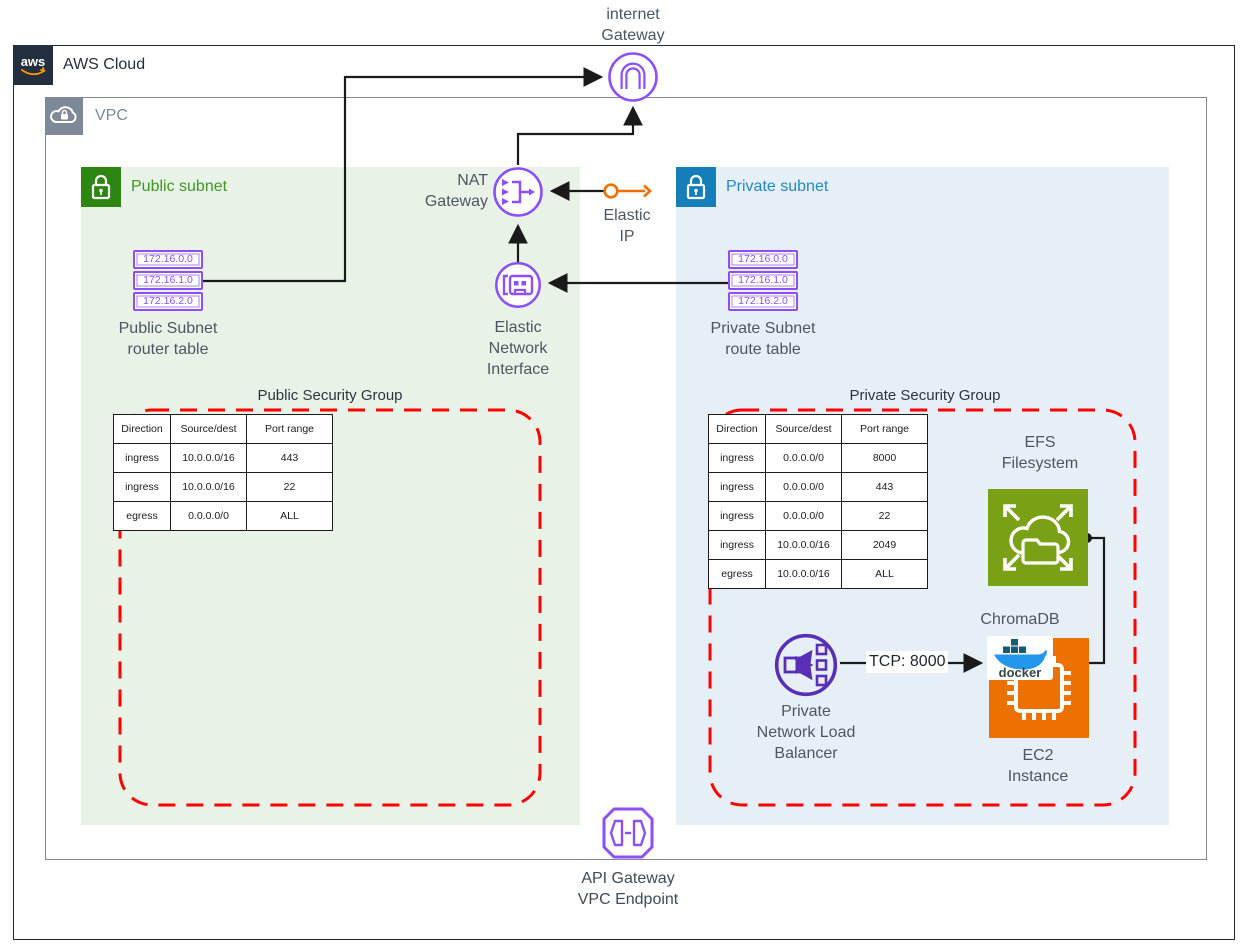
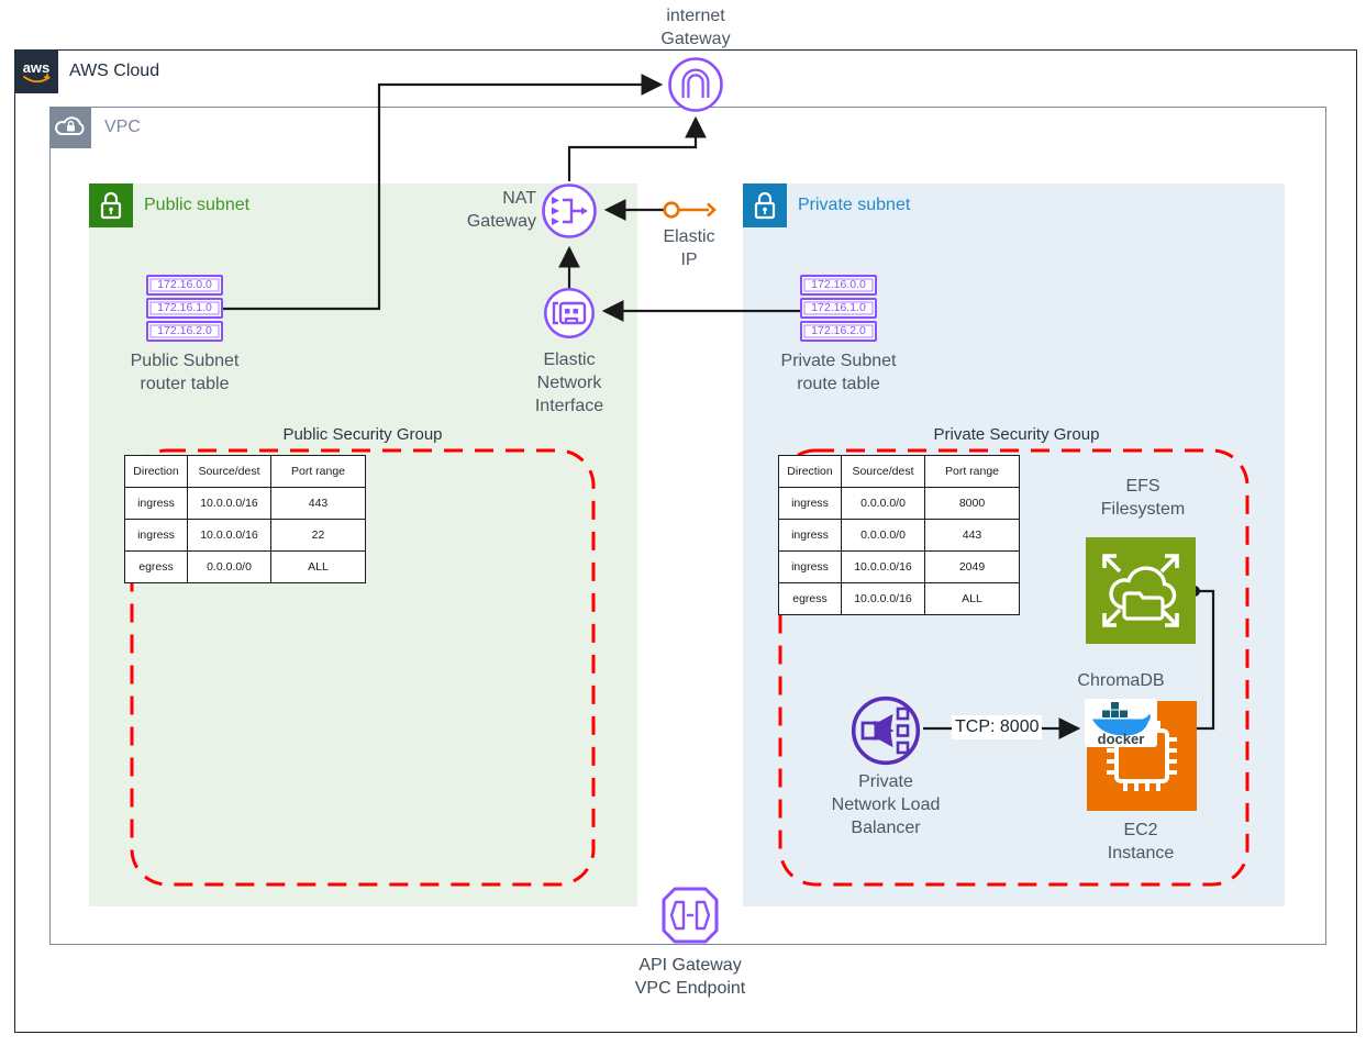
  aws
  AWS Cloud
  VPC
  Public subnet
  Private subnet
  internet
  Gateway
  NAT
  Gateway
  Elastic
  IP
  Elastic
  Network
  Interface
  172.16.0.0
  172.16.1.0
  172.16.2.0
  Public Subnet
  router table
  172.16.0.0
  172.16.1.0
  172.16.2.0
  Private Subnet
  route table
  Public Security Group
  Direction	Source/dest	Port range
  ingress	10.0.0.0/16	443
  ingress	10.0.0.0/16	22
  egress	0.0.0.0/0	ALL
  Private Security Group
  Direction	Source/dest	Port range
  ingress	0.0.0.0/0	8000
  ingress	0.0.0.0/0	443
- ingress	0.0.0.0/0	22
  ingress	10.0.0.0/16	2049
  egress	10.0.0.0/16	ALL
  EFS
  Filesystem
  ChromaDB
  docker
  EC2
  Instance
  Private
  Network Load
  Balancer
  TCP: 8000
  API Gateway
  VPC Endpoint
